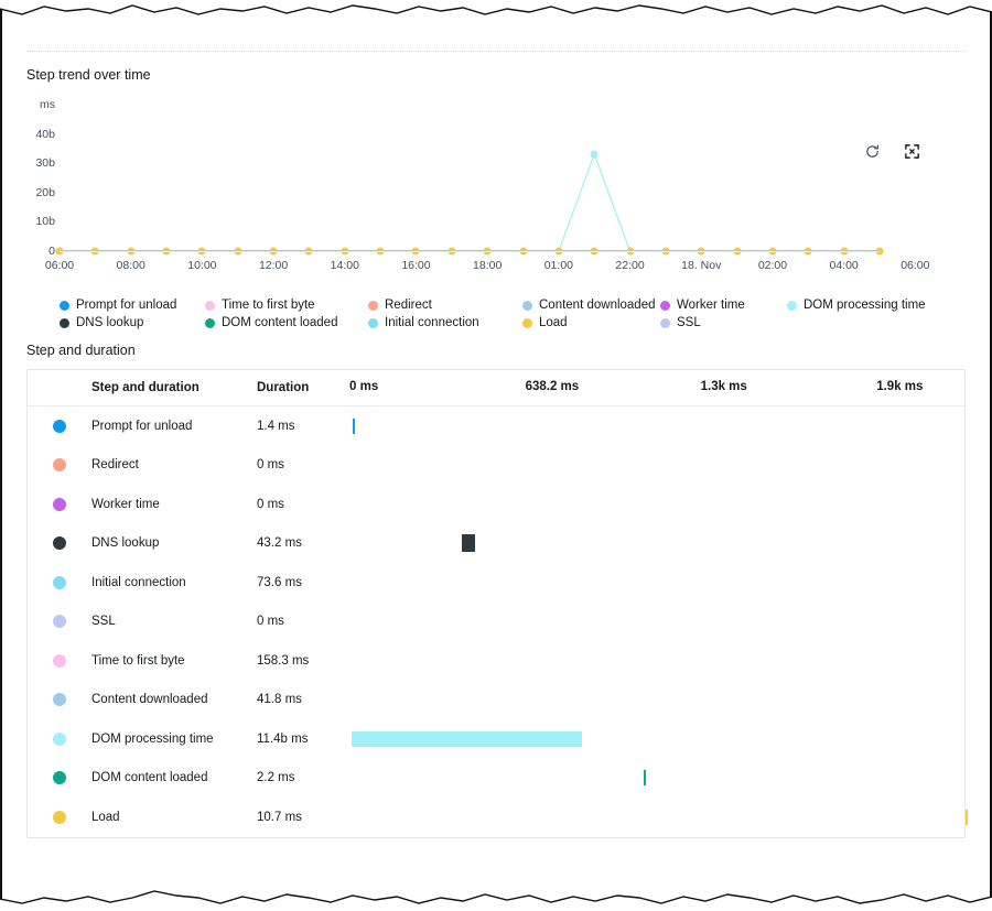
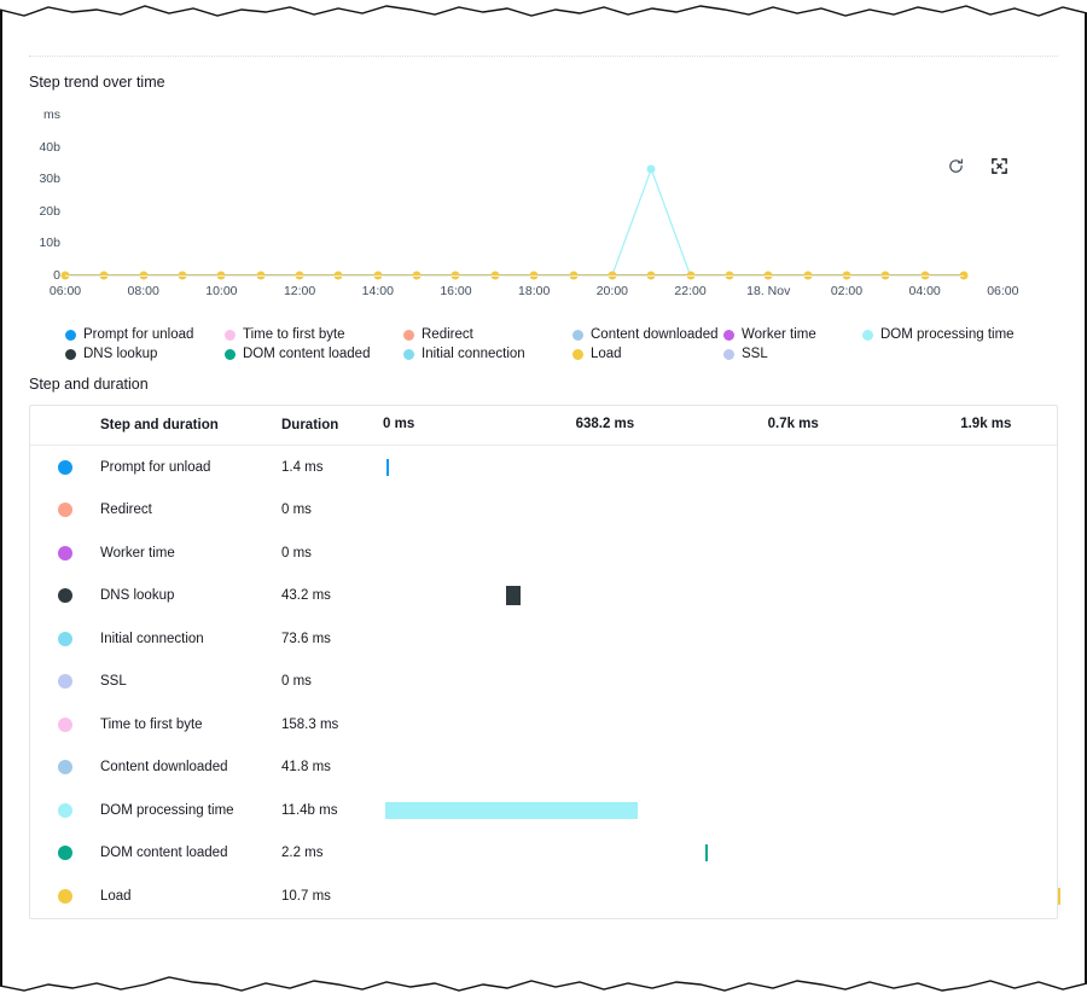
  Step trend over time
  ms
  40b
  30b
  20b
  10b
  0
  06:00
  08:00
  10:00
  12:00
  14:00
  16:00
  18:00
- 01:00
+ 20:00
  22:00
  18. Nov
  02:00
  04:00
  06:00
  Prompt for unload
  Time to first byte
  Redirect
  Content downloaded
  Worker time
  DOM processing time
  DNS lookup
  DOM content loaded
  Initial connection
  Load
  SSL
  Step and duration
  Step and duration
  Duration
  0 ms
  638.2 ms
- 1.3k ms
+ 0.7k ms
  1.9k ms
  Prompt for unload
  1.4 ms
  Redirect
  0 ms
  Worker time
  0 ms
  DNS lookup
  43.2 ms
  Initial connection
  73.6 ms
  SSL
  0 ms
  Time to first byte
  158.3 ms
  Content downloaded
  41.8 ms
  DOM processing time
  11.4b ms
  DOM content loaded
  2.2 ms
  Load
  10.7 ms
